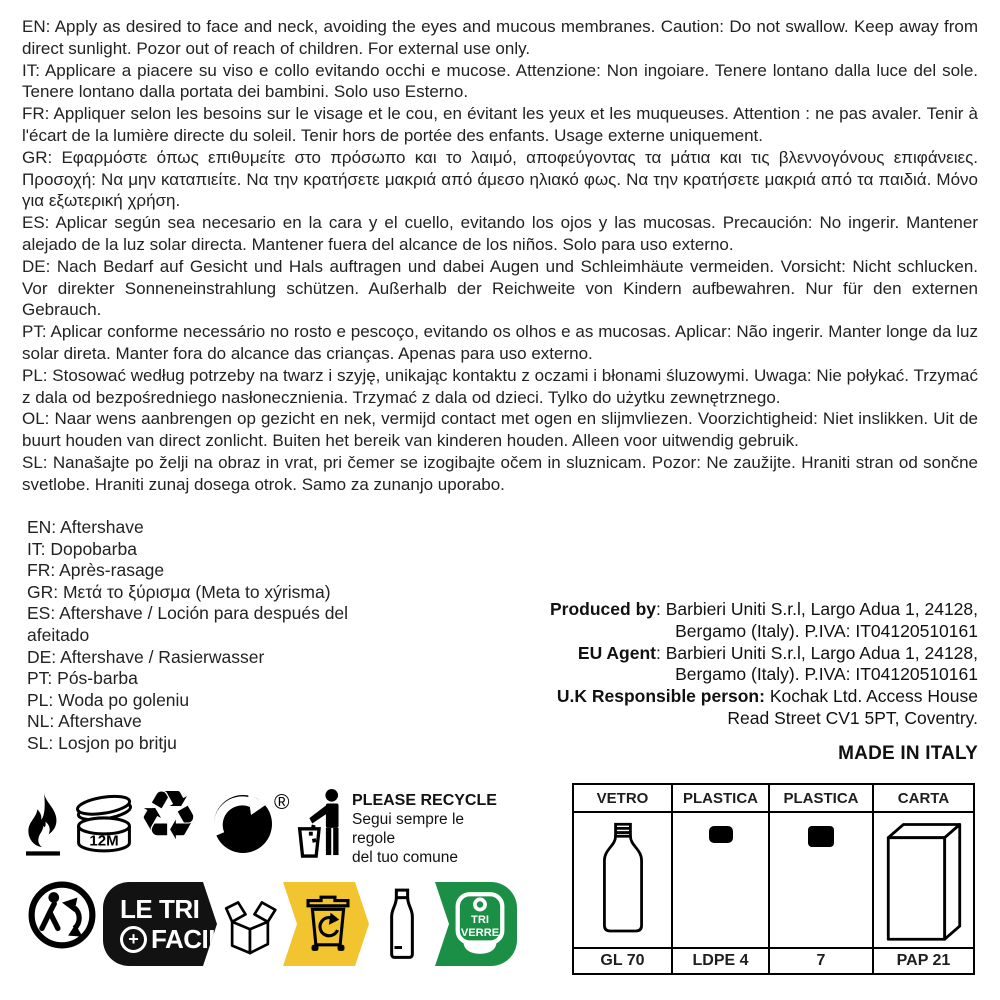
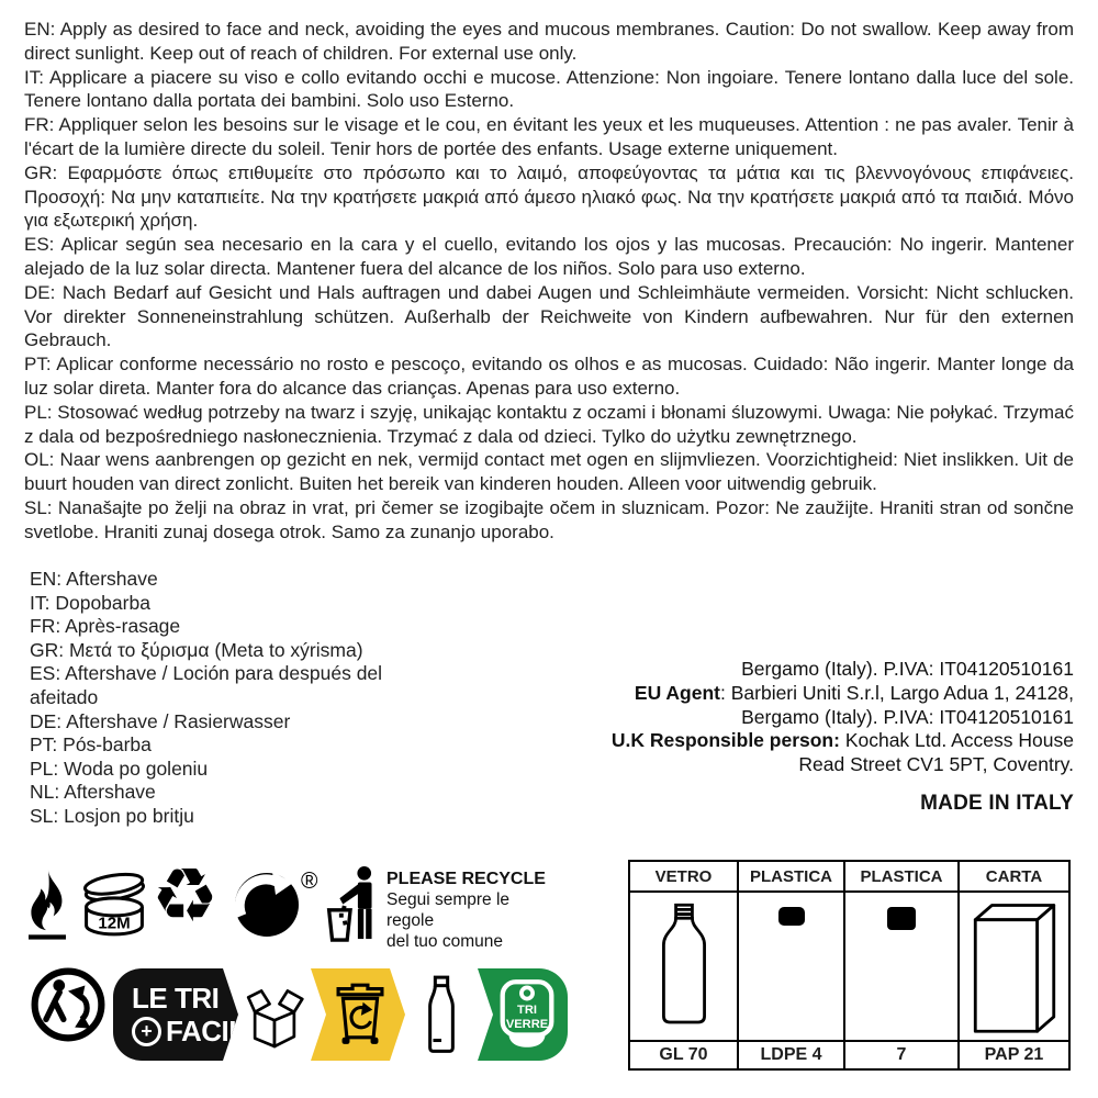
- EN: Apply as desired to face and neck, avoiding the eyes and mucous membranes. Caution: Do not swallow. Keep away from direct sunlight. Pozor out of reach of children. For external use only.
+ EN: Apply as desired to face and neck, avoiding the eyes and mucous membranes. Caution: Do not swallow. Keep away from direct sunlight. Keep out of reach of children. For external use only.
  IT: Applicare a piacere su viso e collo evitando occhi e mucose. Attenzione: Non ingoiare. Tenere lontano dalla luce del sole. Tenere lontano dalla portata dei bambini. Solo uso Esterno.
  FR: Appliquer selon les besoins sur le visage et le cou, en évitant les yeux et les muqueuses. Attention : ne pas avaler. Tenir à l'écart de la lumière directe du soleil. Tenir hors de portée des enfants. Usage externe uniquement.
  GR: Εφαρμόστε όπως επιθυμείτε στο πρόσωπο και το λαιμό, αποφεύγοντας τα μάτια και τις βλεννογόνους επιφάνειες. Προσοχή: Να μην καταπιείτε. Να την κρατήσετε μακριά από άμεσο ηλιακό φως. Να την κρατήσετε μακριά από τα παιδιά. Μόνο για εξωτερική χρήση.
  ES: Aplicar según sea necesario en la cara y el cuello, evitando los ojos y las mucosas. Precaución: No ingerir. Mantener alejado de la luz solar directa. Mantener fuera del alcance de los niños. Solo para uso externo.
  DE: Nach Bedarf auf Gesicht und Hals auftragen und dabei Augen und Schleimhäute vermeiden. Vorsicht: Nicht schlucken. Vor direkter Sonneneinstrahlung schützen. Außerhalb der Reichweite von Kindern aufbewahren. Nur für den externen Gebrauch.
- PT: Aplicar conforme necessário no rosto e pescoço, evitando os olhos e as mucosas. Aplicar: Não ingerir. Manter longe da luz solar direta. Manter fora do alcance das crianças. Apenas para uso externo.
+ PT: Aplicar conforme necessário no rosto e pescoço, evitando os olhos e as mucosas. Cuidado: Não ingerir. Manter longe da luz solar direta. Manter fora do alcance das crianças. Apenas para uso externo.
  PL: Stosować według potrzeby na twarz i szyję, unikając kontaktu z oczami i błonami śluzowymi. Uwaga: Nie połykać. Trzymać z dala od bezpośredniego nasłonecznienia. Trzymać z dala od dzieci. Tylko do użytku zewnętrznego.
  OL: Naar wens aanbrengen op gezicht en nek, vermijd contact met ogen en slijmvliezen. Voorzichtigheid: Niet inslikken. Uit de buurt houden van direct zonlicht. Buiten het bereik van kinderen houden. Alleen voor uitwendig gebruik.
  SL: Nanašajte po želji na obraz in vrat, pri čemer se izogibajte očem in sluznicam. Pozor: Ne zaužijte. Hraniti stran od sončne svetlobe. Hraniti zunaj dosega otrok. Samo za zunanjo uporabo.
  EN: Aftershave
  IT: Dopobarba
  FR: Après-rasage
  GR: Μετά το ξύρισμα (Meta to xýrisma)
  ES: Aftershave / Loción para después del
  afeitado
  DE: Aftershave / Rasierwasser
  PT: Pós-barba
  PL: Woda po goleniu
  NL: Aftershave
  SL: Losjon po britju
- Produced by: Barbieri Uniti S.r.l, Largo Adua 1, 24128,
  Bergamo (Italy). P.IVA: IT04120510161
  EU Agent: Barbieri Uniti S.r.l, Largo Adua 1, 24128,
  Bergamo (Italy). P.IVA: IT04120510161
  U.K Responsible person: Kochak Ltd. Access House
  Read Street CV1 5PT, Coventry.
  MADE IN ITALY
  12M
  ♻
  ®
  PLEASE RECYCLE
  Segui sempre le regole
  del tuo comune
  LE TRI
  +
  TRI
  VERRE
  VETRO
  GL 70
  PLASTICA
  LDPE 4
  PLASTICA
  7
  CARTA
  PAP 21
